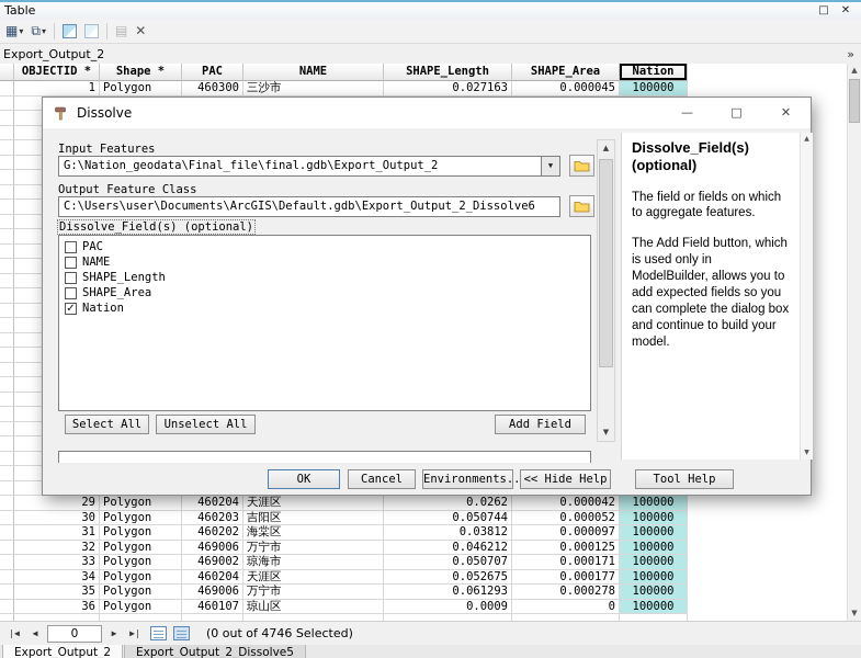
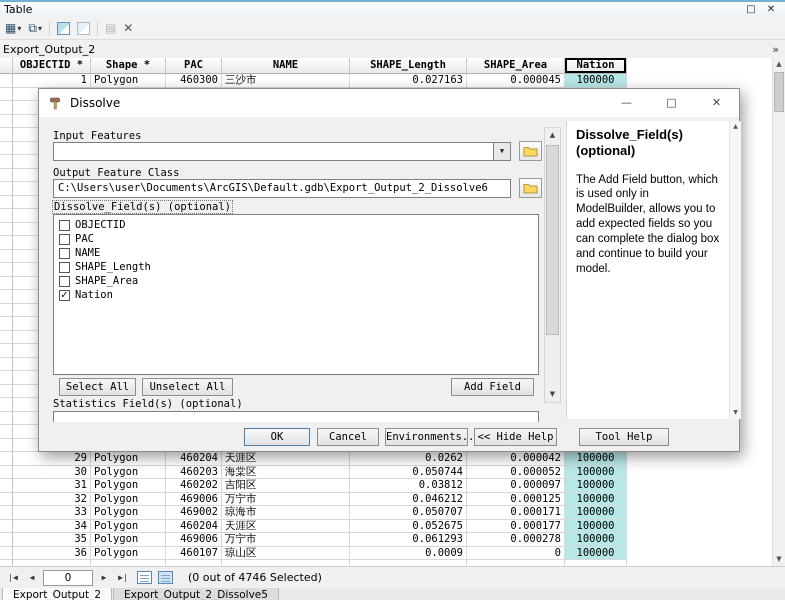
  Table
  □
  ✕
  ▦
  ▾
  ⧉
  ▾
  ▤
  ✕
  Export_Output_2
  »
  OBJECTID *
  Shape *
  PAC
  NAME
  SHAPE_Length
  SHAPE_Area
  Nation
  1
  Polygon
  460300
  三沙市
  0.027163
  0.000045
  100000
  29
  Polygon
  460204
  天涯区
  0.0262
  0.000042
  100000
  30
  Polygon
  460203
- 吉阳区
+ 海棠区
  0.050744
  0.000052
  100000
  31
  Polygon
  460202
- 海棠区
+ 吉阳区
  0.03812
  0.000097
  100000
  32
  Polygon
  469006
  万宁市
  0.046212
  0.000125
  100000
  33
  Polygon
  469002
  琼海市
  0.050707
  0.000171
  100000
  34
  Polygon
  460204
  天涯区
  0.052675
  0.000177
  100000
  35
  Polygon
  469006
  万宁市
  0.061293
  0.000278
  100000
  36
  Polygon
  460107
  琼山区
  0.0009
  0
  100000
  ▲
  ▼
  |◀
  ◀
  0
  ▶
  ▶|
  (0 out of 4746 Selected)
  Export_Output_2
  Export_Output_2_Dissolve5
  Dissolve
  —
  □
  ✕
  Input Features
- G:\Nation_geodata\Final_file\final.gdb\Export_Output_2
  ▼
  Output Feature Class
  C:\Users\user\Documents\ArcGIS\Default.gdb\Export_Output_2_Dissolve6
  Dissolve_Field(s) (optional)
+ OBJECTID
  PAC
  NAME
  SHAPE_Length
  SHAPE_Area
  ✓
  Nation
  Select All
  Unselect All
  Add Field
+ Statistics Field(s) (optional)
  ▲
  ▼
  Dissolve_Field(s) (optional)
- The field or fields on which to aggregate features.
  The Add Field button, which is used only in ModelBuilder, allows you to add expected fields so you can complete the dialog box and continue to build your model.
  OK
  Cancel
  Environments..
  << Hide Help
  Tool Help
